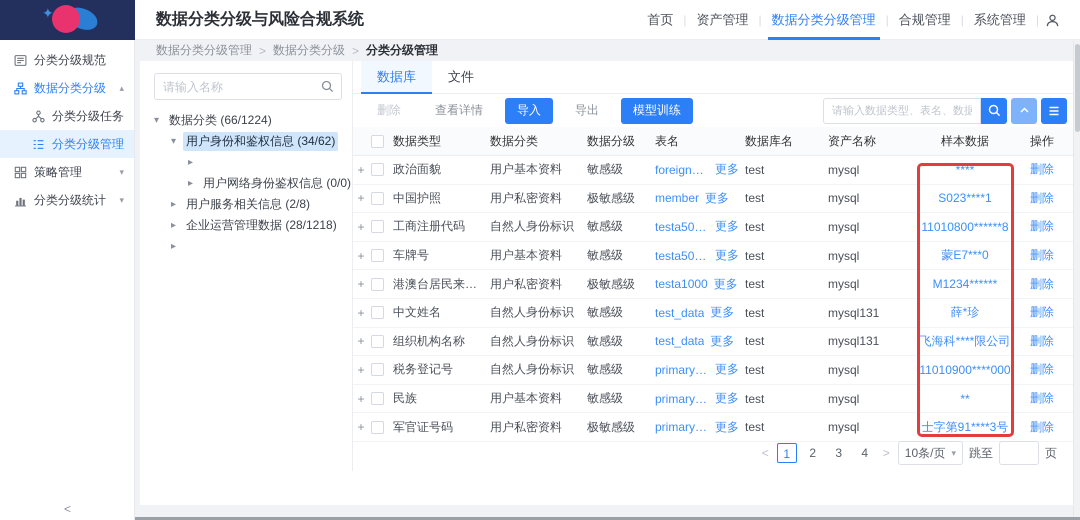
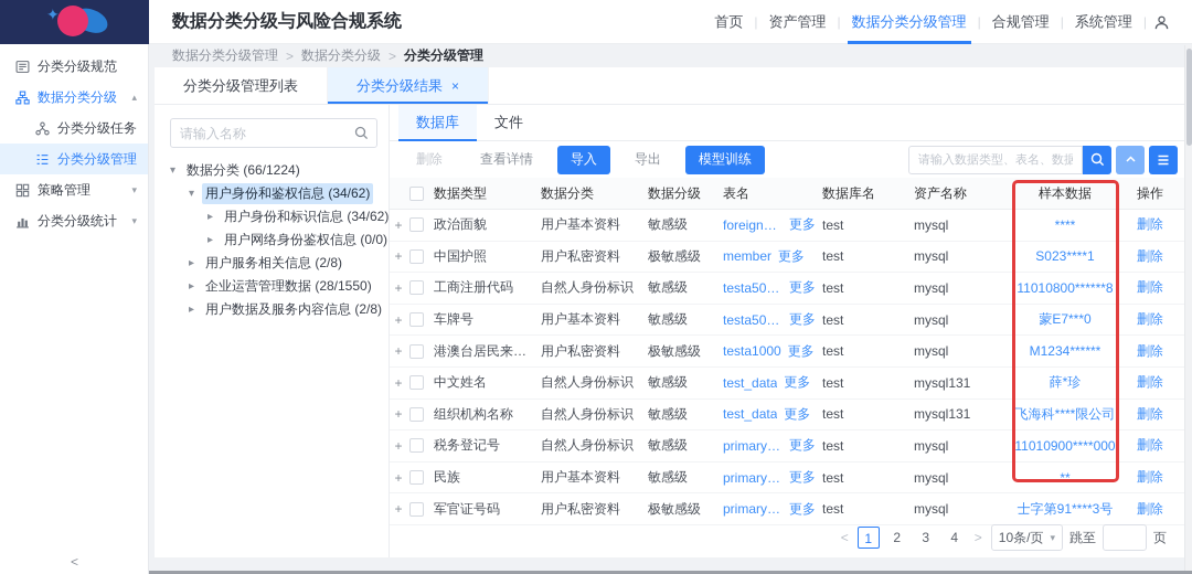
  ✦
  数据分类分级与风险合规系统
  首页
  资产管理
  数据分类分级管理
  |
  合规管理
  |
  系统管理
  |
  分类分级规范
  数据分类分级
  ▴
  分类分级任务
  分类分级管理
  策略管理
  ▾
  分类分级统计
  ▾
  <
  数据分类分级管理
  >
  数据分类分级
  >
  分类分级管理
+ 分类分级管理列表
+ 分类分级结果
+ ×
  请输入名称
  ▾
  数据分类 (66/1224)
  ▾
  用户身份和鉴权信息 (34/62)
  ▸
+ 用户身份和标识信息 (34/62)
  ▸
  用户网络身份鉴权信息 (0/0)
  ▸
  用户服务相关信息 (2/8)
  ▸
- 企业运营管理数据 (28/1218)
+ 企业运营管理数据 (28/1550)
  ▸
+ 用户数据及服务内容信息 (2/8)
  数据库
  文件
  删除
  查看详情
  导入
  导出
  模型训练
  数据类型
  数据分类
  数据分级
  表名
  数据库名
  资产名称
  样本数据
  操作
  +
  政治面貌
  用户基本资料
  敏感级
  foreignke.
  更多
  test
  mysql
  ****
  删除
  +
  中国护照
  用户私密资料
  极敏感级
  member
  更多
  test
  mysql
  S023****1
  删除
  +
  工商注册代码
  自然人身份标识
  敏感级
  testa5000
  更多
  test
  mysql
  11010800******8
  删除
  +
  车牌号
  用户基本资料
  敏感级
  testa5000
  更多
  test
  mysql
  蒙E7***0
  删除
  +
  港澳台居民来往内
  用户私密资料
  极敏感级
  testa1000
  更多
  test
  mysql
  M1234******
  删除
  +
  中文姓名
  自然人身份标识
  敏感级
  test_data
  更多
  test
  mysql131
  薛*珍
  删除
  +
  组织机构名称
  自然人身份标识
  敏感级
  test_data
  更多
  test
  mysql131
  飞海科****限公司
  删除
  +
  税务登记号
  自然人身份标识
  敏感级
  primaryk..
  更多
  test
  mysql
  11010900****000
  删除
  +
  民族
  用户基本资料
  敏感级
  primaryk..
  更多
  test
  mysql
  **
  删除
  +
  军官证号码
  用户私密资料
  极敏感级
  primaryk..
  更多
  test
  mysql
  士字第91****3号
  删除
  <
  1
  2
  3
  4
  >
  10条/页
  ▾
  跳至
  页
